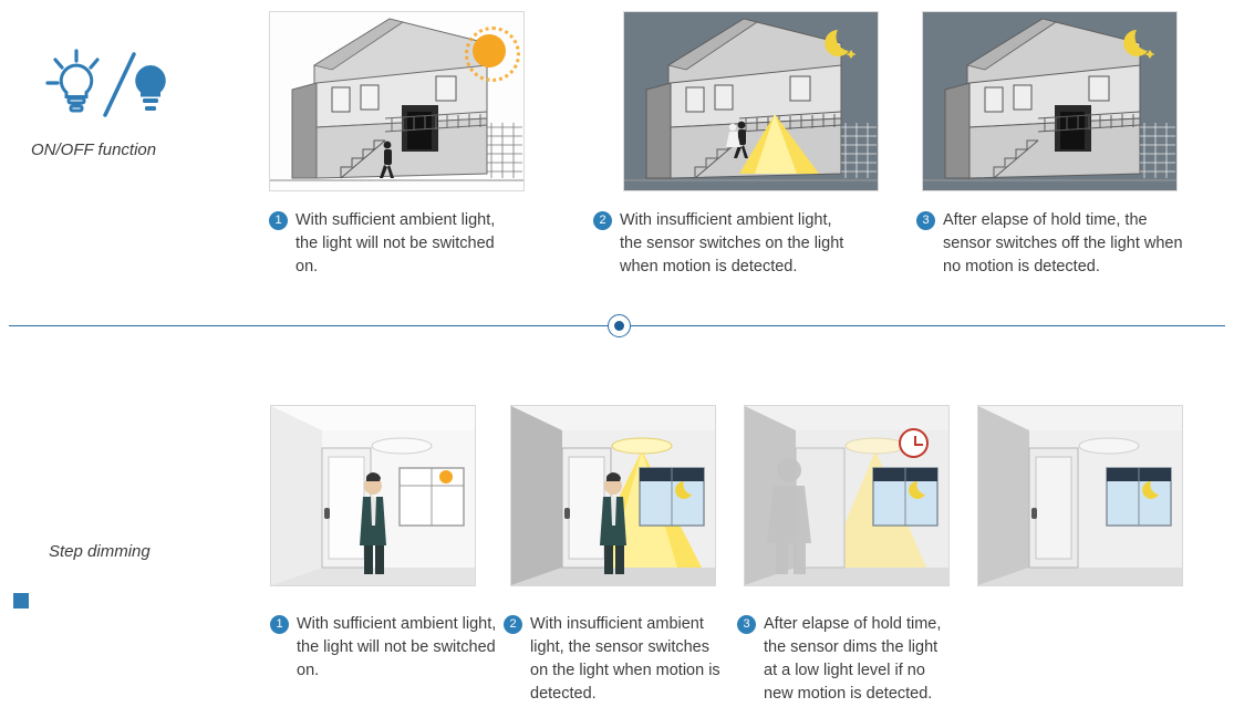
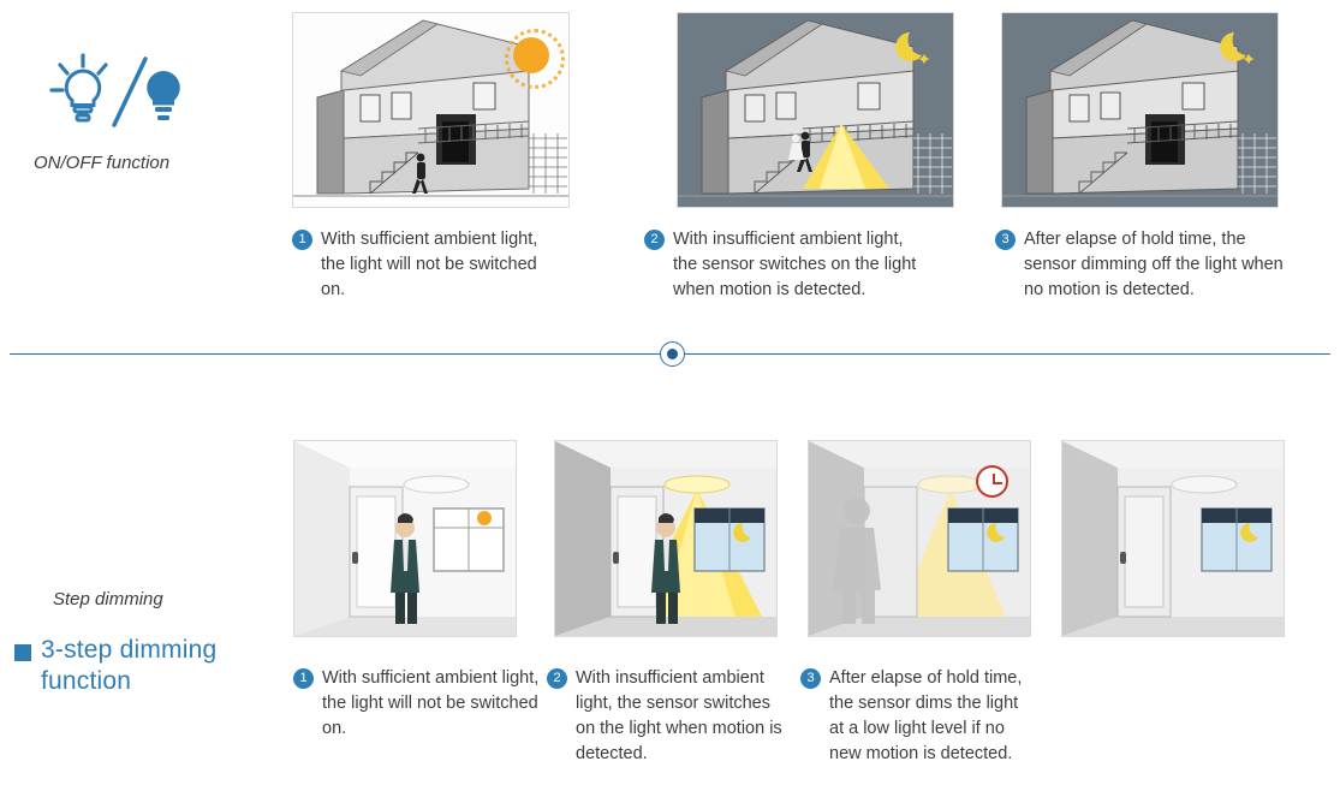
  ON/OFF function
  1
  With sufficient ambient light, the light will not be switched on.
  2
  With insufficient ambient light, the sensor switches on the light when motion is detected.
  3
- After elapse of hold time, the sensor switches off the light when no motion is detected.
+ After elapse of hold time, the sensor dimming off the light when no motion is detected.
  Step dimming
+ 3-step dimming function
  1
  With sufficient ambient light, the light will not be switched on.
  2
  With insufficient ambient light, the sensor switches on the light when motion is detected.
  3
  After elapse of hold time, the sensor dims the light at a low light level if no new motion is detected.
